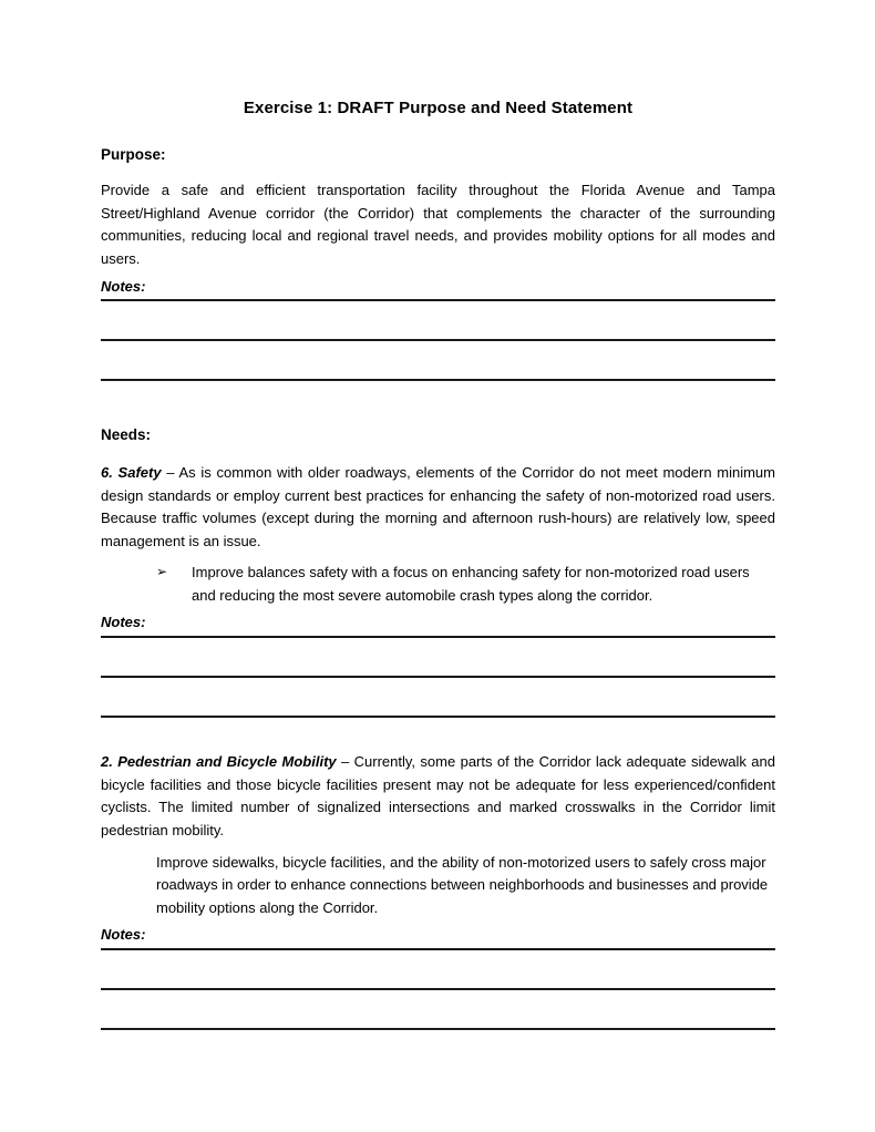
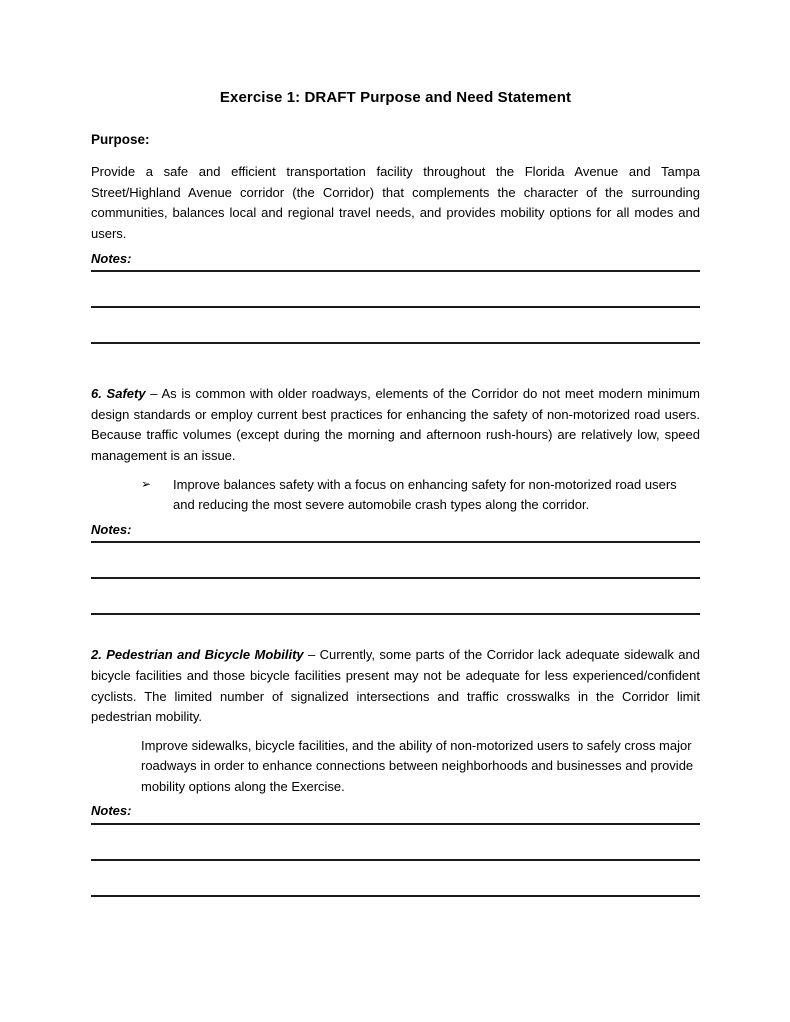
  Exercise 1: DRAFT Purpose and Need Statement
  Purpose:
- Provide a safe and efficient transportation facility throughout the Florida Avenue and Tampa Street/Highland Avenue corridor (the Corridor) that complements the character of the surrounding communities, reducing local and regional travel needs, and provides mobility options for all modes and users.
+ Provide a safe and efficient transportation facility throughout the Florida Avenue and Tampa Street/Highland Avenue corridor (the Corridor) that complements the character of the surrounding communities, balances local and regional travel needs, and provides mobility options for all modes and users.
  Notes:
- Needs:
  6. Safety – As is common with older roadways, elements of the Corridor do not meet modern minimum design standards or employ current best practices for enhancing the safety of non-motorized road users. Because traffic volumes (except during the morning and afternoon rush-hours) are relatively low, speed management is an issue.
  ➢
  Improve balances safety with a focus on enhancing safety for non-motorized road users and reducing the most severe automobile crash types along the corridor.
  Notes:
- 2. Pedestrian and Bicycle Mobility – Currently, some parts of the Corridor lack adequate sidewalk and bicycle facilities and those bicycle facilities present may not be adequate for less experienced/confident cyclists. The limited number of signalized intersections and marked crosswalks in the Corridor limit pedestrian mobility.
+ 2. Pedestrian and Bicycle Mobility – Currently, some parts of the Corridor lack adequate sidewalk and bicycle facilities and those bicycle facilities present may not be adequate for less experienced/confident cyclists. The limited number of signalized intersections and traffic crosswalks in the Corridor limit pedestrian mobility.
- Improve sidewalks, bicycle facilities, and the ability of non-motorized users to safely cross major roadways in order to enhance connections between neighborhoods and businesses and provide mobility options along the Corridor.
+ Improve sidewalks, bicycle facilities, and the ability of non-motorized users to safely cross major roadways in order to enhance connections between neighborhoods and businesses and provide mobility options along the Exercise.
  Notes:
